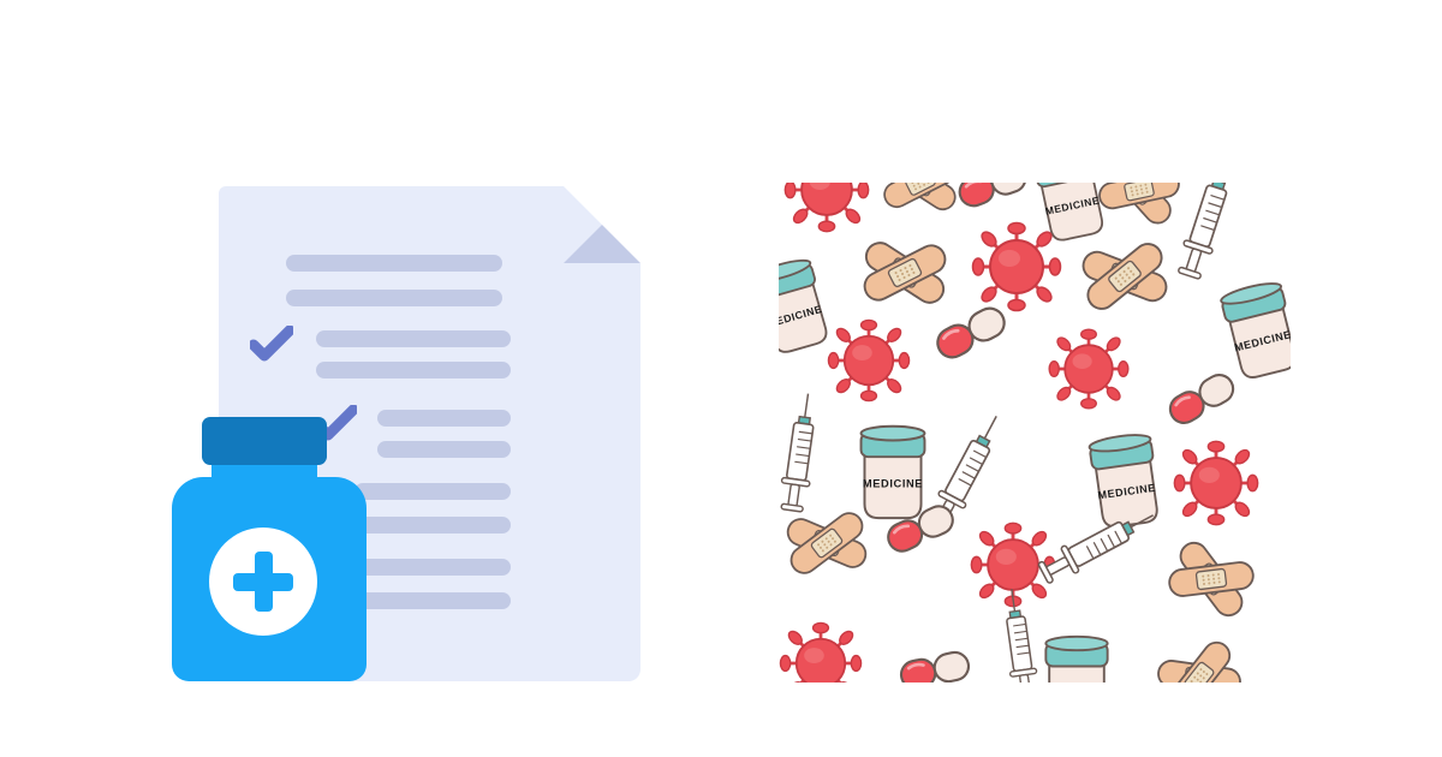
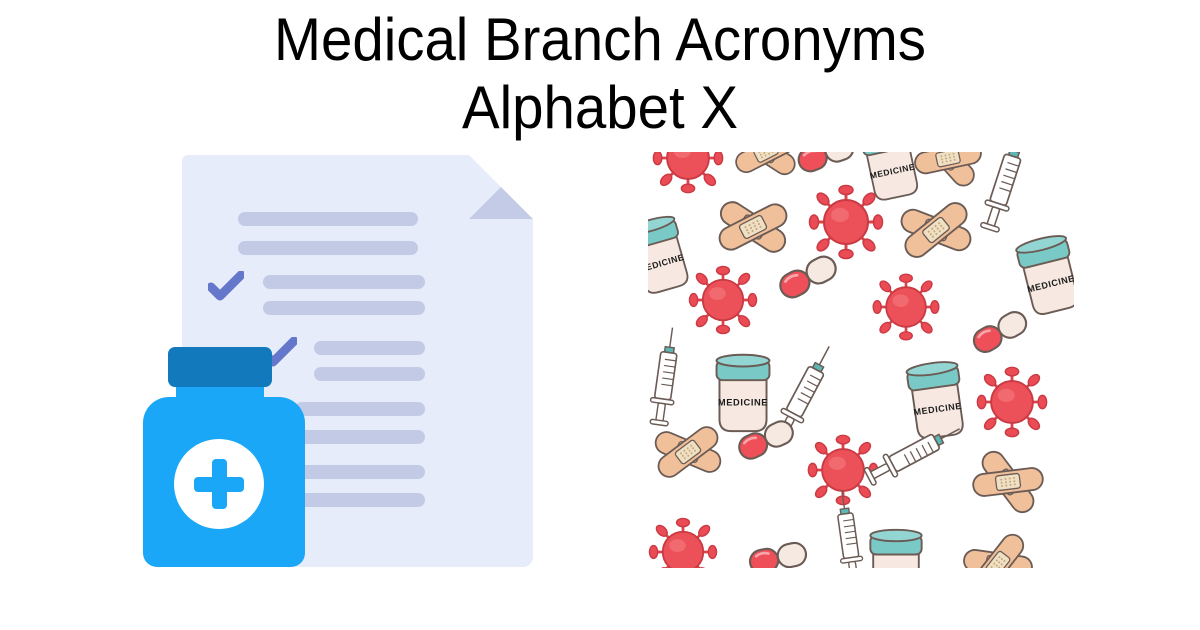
+ Medical Branch Acronyms
+ Alphabet X
